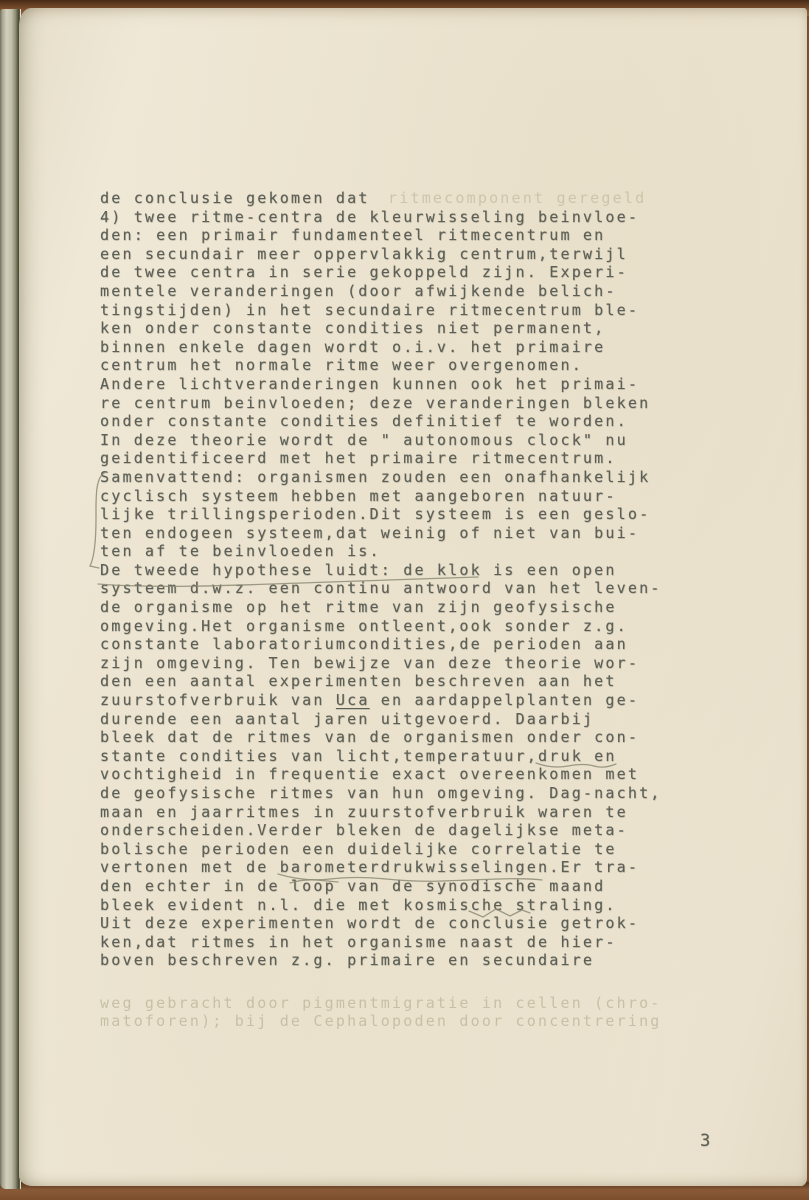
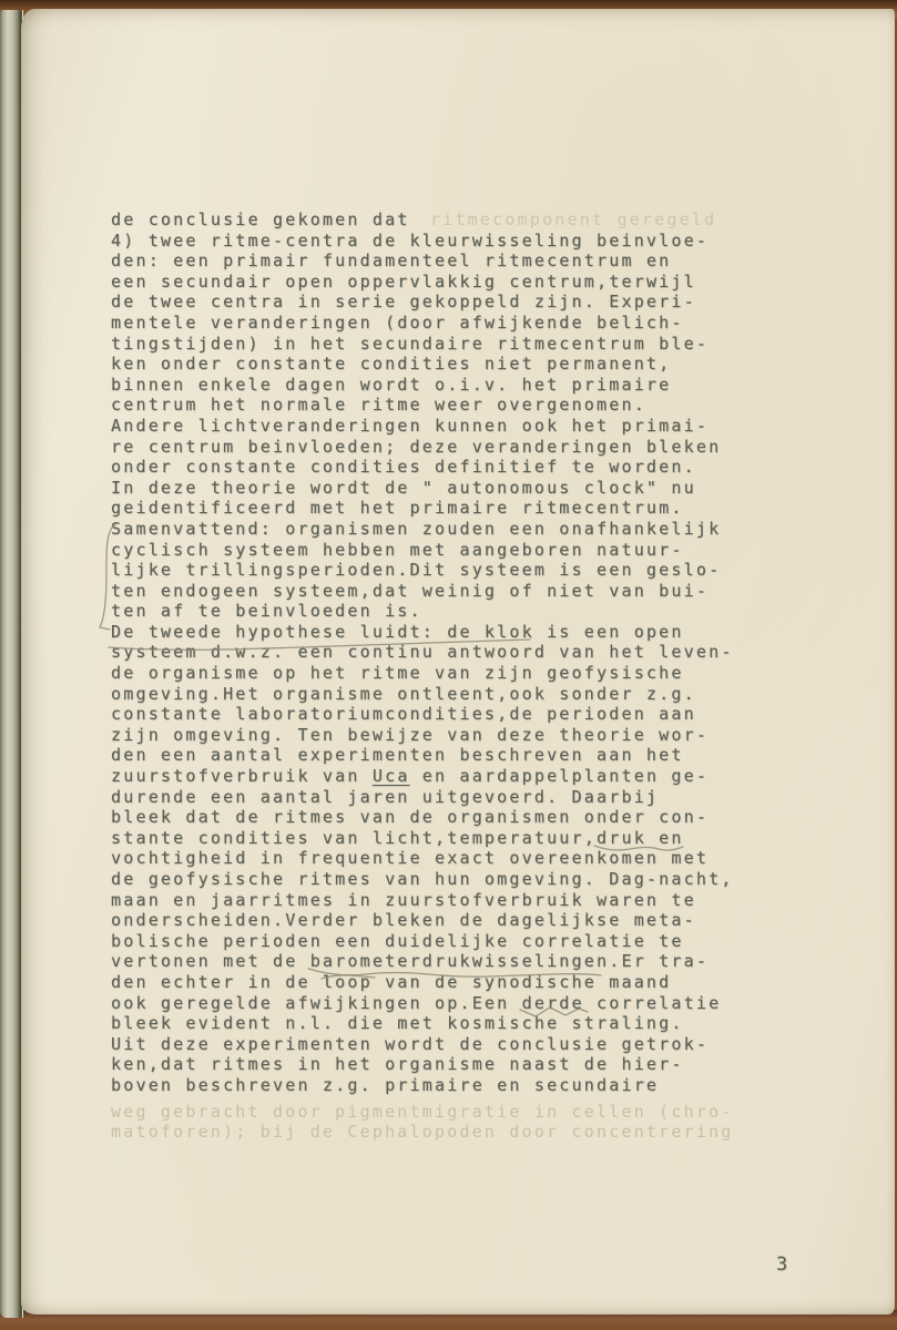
  ritmecomponent geregeld
  de conclusie gekomen dat
  4) twee ritme-centra de kleurwisseling beinvloe-
  den: een primair fundamenteel ritmecentrum en
- een secundair meer oppervlakkig centrum,terwijl
+ een secundair open oppervlakkig centrum,terwijl
  de twee centra in serie gekoppeld zijn. Experi-
  mentele veranderingen (door afwijkende belich-
  tingstijden) in het secundaire ritmecentrum ble-
  ken onder constante condities niet permanent,
  binnen enkele dagen wordt o.i.v. het primaire
  centrum het normale ritme weer overgenomen.
  Andere lichtveranderingen kunnen ook het primai-
  re centrum beinvloeden; deze veranderingen bleken
  onder constante condities definitief te worden.
  In deze theorie wordt de " autonomous clock" nu
  geidentificeerd met het primaire ritmecentrum.
  Samenvattend: organismen zouden een onafhankelijk
  cyclisch systeem hebben met aangeboren natuur-
  lijke trillingsperioden.Dit systeem is een geslo-
  ten endogeen systeem,dat weinig of niet van bui-
  ten af te beinvloeden is.
  De tweede hypothese luidt: de klok is een open
  systeem d.w.z. een continu antwoord van het leven-
  de organisme op het ritme van zijn geofysische
  omgeving.Het organisme ontleent,ook sonder z.g.
  constante laboratoriumcondities,de perioden aan
  zijn omgeving. Ten bewijze van deze theorie wor-
  den een aantal experimenten beschreven aan het
  zuurstofverbruik van Uca en aardappelplanten ge-
  durende een aantal jaren uitgevoerd. Daarbij
  bleek dat de ritmes van de organismen onder con-
  stante condities van licht,temperatuur,druk en
  vochtigheid in frequentie exact overeenkomen met
  de geofysische ritmes van hun omgeving. Dag-nacht,
  maan en jaarritmes in zuurstofverbruik waren te
  onderscheiden.Verder bleken de dagelijkse meta-
  bolische perioden een duidelijke correlatie te
  vertonen met de barometerdrukwisselingen.Er tra-
  den echter in de loop van de synodische maand
+ ook geregelde afwijkingen op.Een derde correlatie
  bleek evident n.l. die met kosmische straling.
  Uit deze experimenten wordt de conclusie getrok-
  ken,dat ritmes in het organisme naast de hier-
  boven beschreven z.g. primaire en secundaire
  weg gebracht door pigmentmigratie in cellen (chro-
  matoforen); bij de Cephalopoden door concentrering
  3
